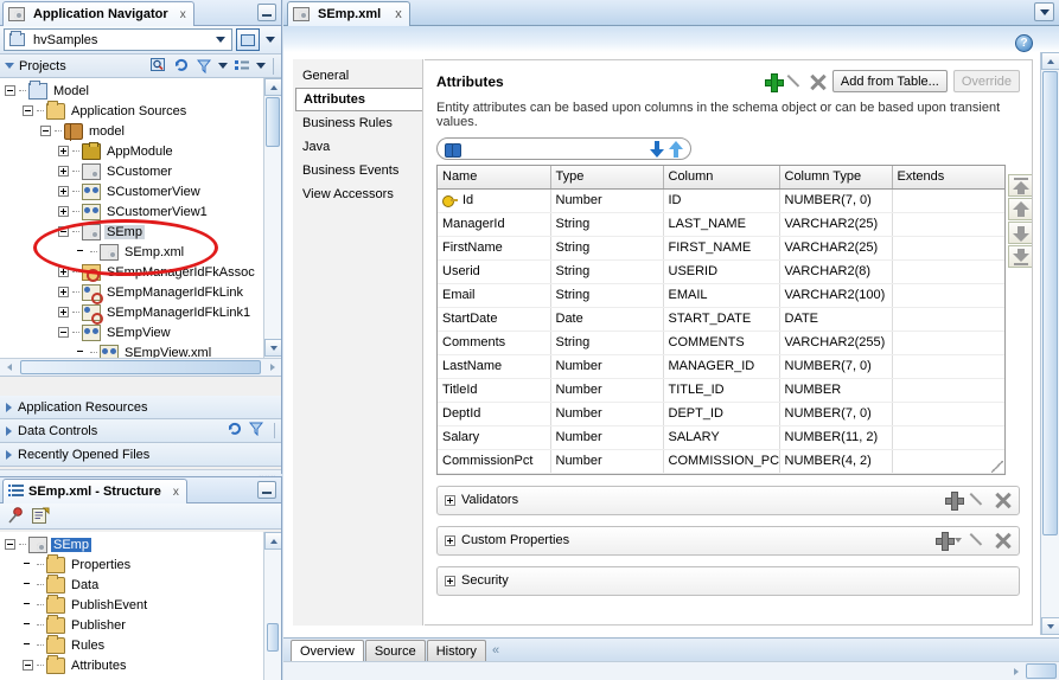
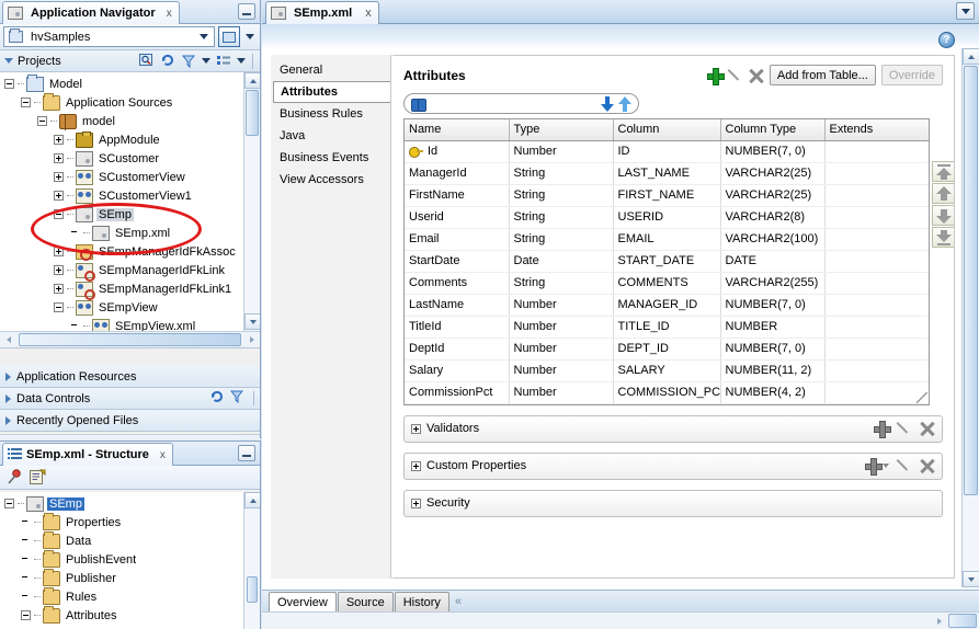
  Application Navigator
  x
  hvSamples
  Projects
  Model
  Application Sources
  model
  AppModule
  SCustomer
  SCustomerView
  SCustomerView1
  SEmp
  SEmp.xml
  SEmpManagerIdFkAssoc
  SEmpManagerIdFkLink
  SEmpManagerIdFkLink1
  SEmpView
  SEmpView.xml
  Application Resources
  Data Controls
  Recently Opened Files
  SEmp.xml - Structure
  x
  SEmp
  Properties
  Data
  PublishEvent
  Publisher
  Rules
  Attributes
  SEmp.xml
  x
  ?
  General
  Attributes
  Business Rules
  Java
  Business Events
  View Accessors
  Attributes
  Add from Table...
  Override
- Entity attributes can be based upon columns in the schema object or can be based upon transient values.
  Name	Type	Column	Column Type	Extends
  Id	Number	ID	NUMBER(7, 0)
  ManagerId	String	LAST_NAME	VARCHAR2(25)
  FirstName	String	FIRST_NAME	VARCHAR2(25)
  Userid	String	USERID	VARCHAR2(8)
  Email	String	EMAIL	VARCHAR2(100)
  StartDate	Date	START_DATE	DATE
  Comments	String	COMMENTS	VARCHAR2(255)
  LastName	Number	MANAGER_ID	NUMBER(7, 0)
  TitleId	Number	TITLE_ID	NUMBER
  DeptId	Number	DEPT_ID	NUMBER(7, 0)
  Salary	Number	SALARY	NUMBER(11, 2)
  CommissionPct	Number	COMMISSION_PC	NUMBER(4, 2)
  Validators
  Custom Properties
  Security
  Overview
  Source
  History
  «
